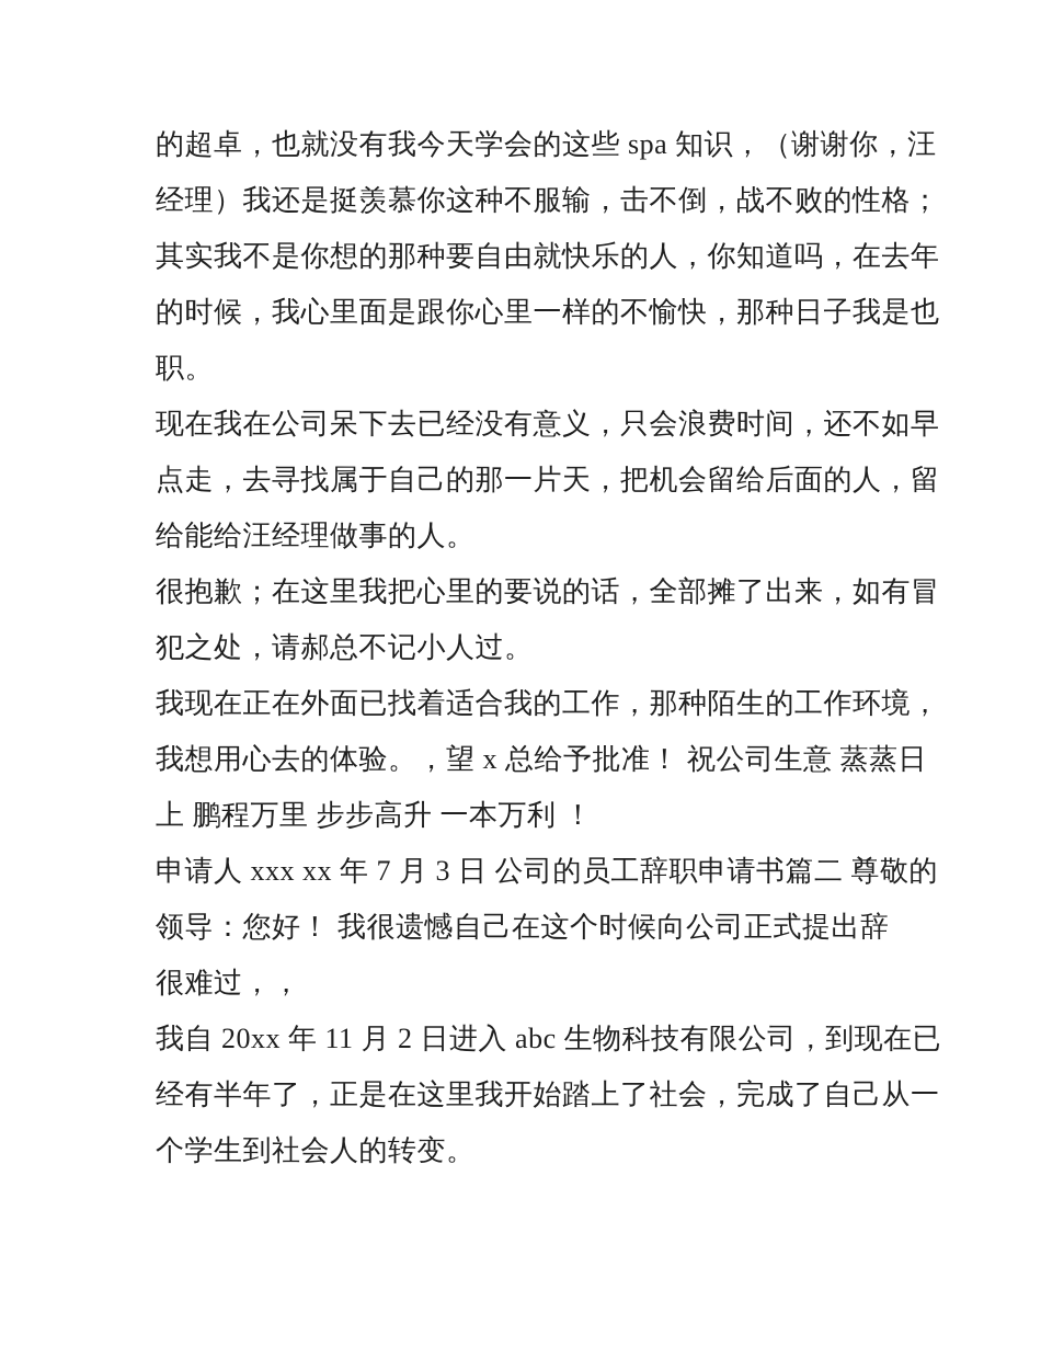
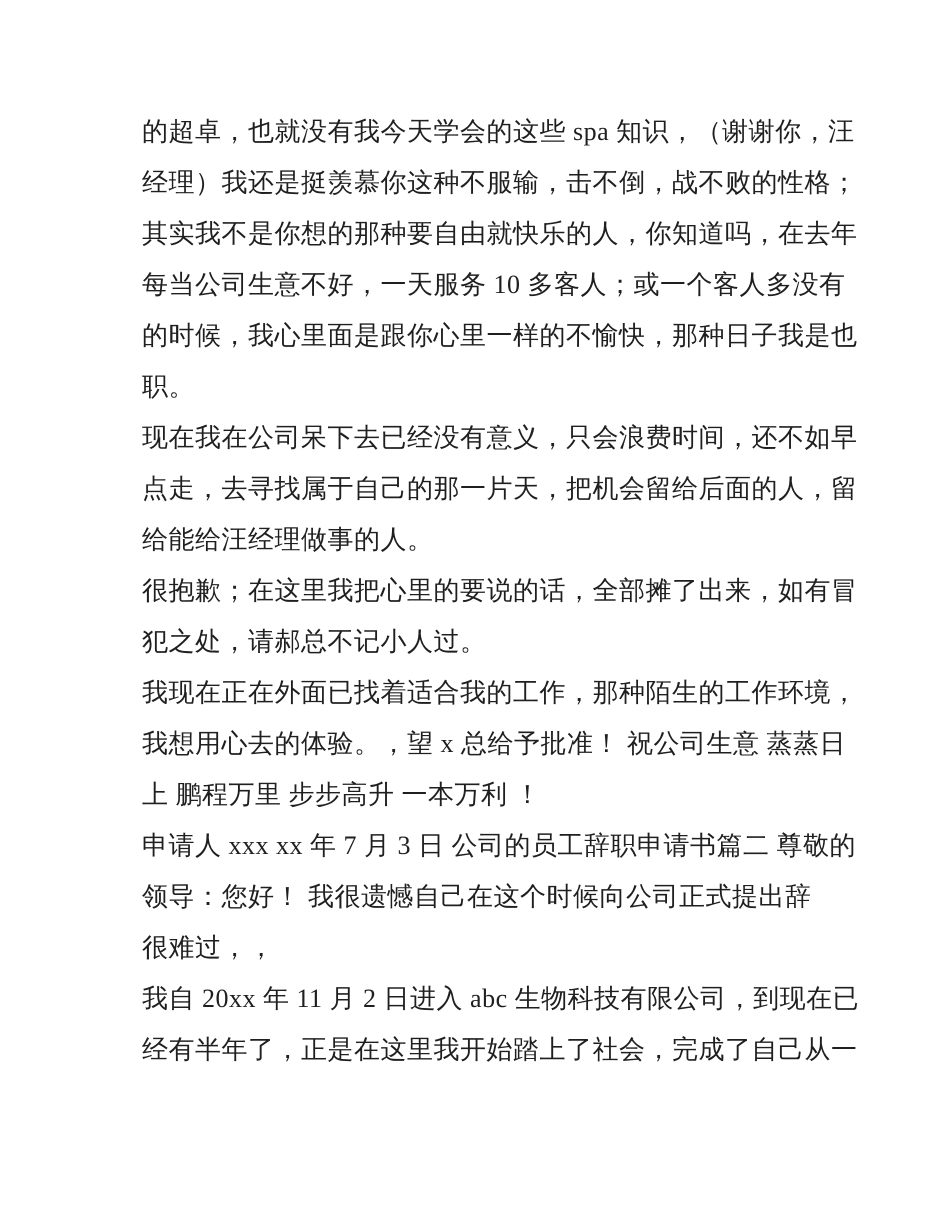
  的超卓，也就没有我今天学会的这些 spa 知识，（谢谢你，汪
  经理）我还是挺羡慕你这种不服输，击不倒，战不败的性格；
  其实我不是你想的那种要自由就快乐的人，你知道吗，在去年
+ 每当公司生意不好，一天服务 10 多客人；或一个客人多没有
  的时候，我心里面是跟你心里一样的不愉快，那种日子我是也
  职。
  现在我在公司呆下去已经没有意义，只会浪费时间，还不如早
  点走，去寻找属于自己的那一片天，把机会留给后面的人，留
  给能给汪经理做事的人。
  很抱歉；在这里我把心里的要说的话，全部摊了出来，如有冒
  犯之处，请郝总不记小人过。
  我现在正在外面已找着适合我的工作，那种陌生的工作环境，
  我想用心去的体验。，望 x 总给予批准！ 祝公司生意 蒸蒸日
  上 鹏程万里 步步高升 一本万利 ！
  申请人 xxx xx 年 7 月 3 日 公司的员工辞职申请书篇二 尊敬的
  领导：您好！ 我很遗憾自己在这个时候向公司正式提出辞
  很难过，，
  我自 20xx 年 11 月 2 日进入 abc 生物科技有限公司，到现在已
  经有半年了，正是在这里我开始踏上了社会，完成了自己从一
- 个学生到社会人的转变。
